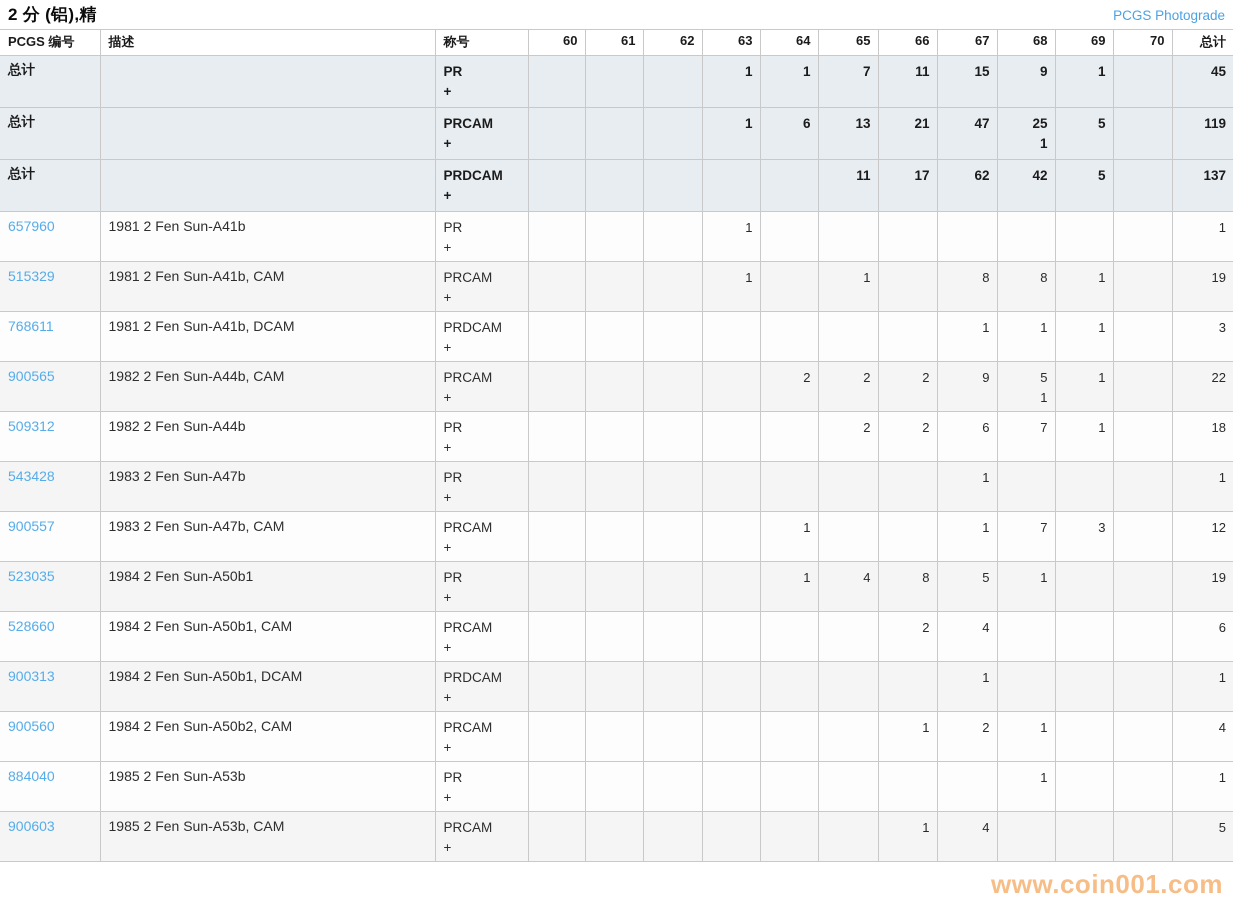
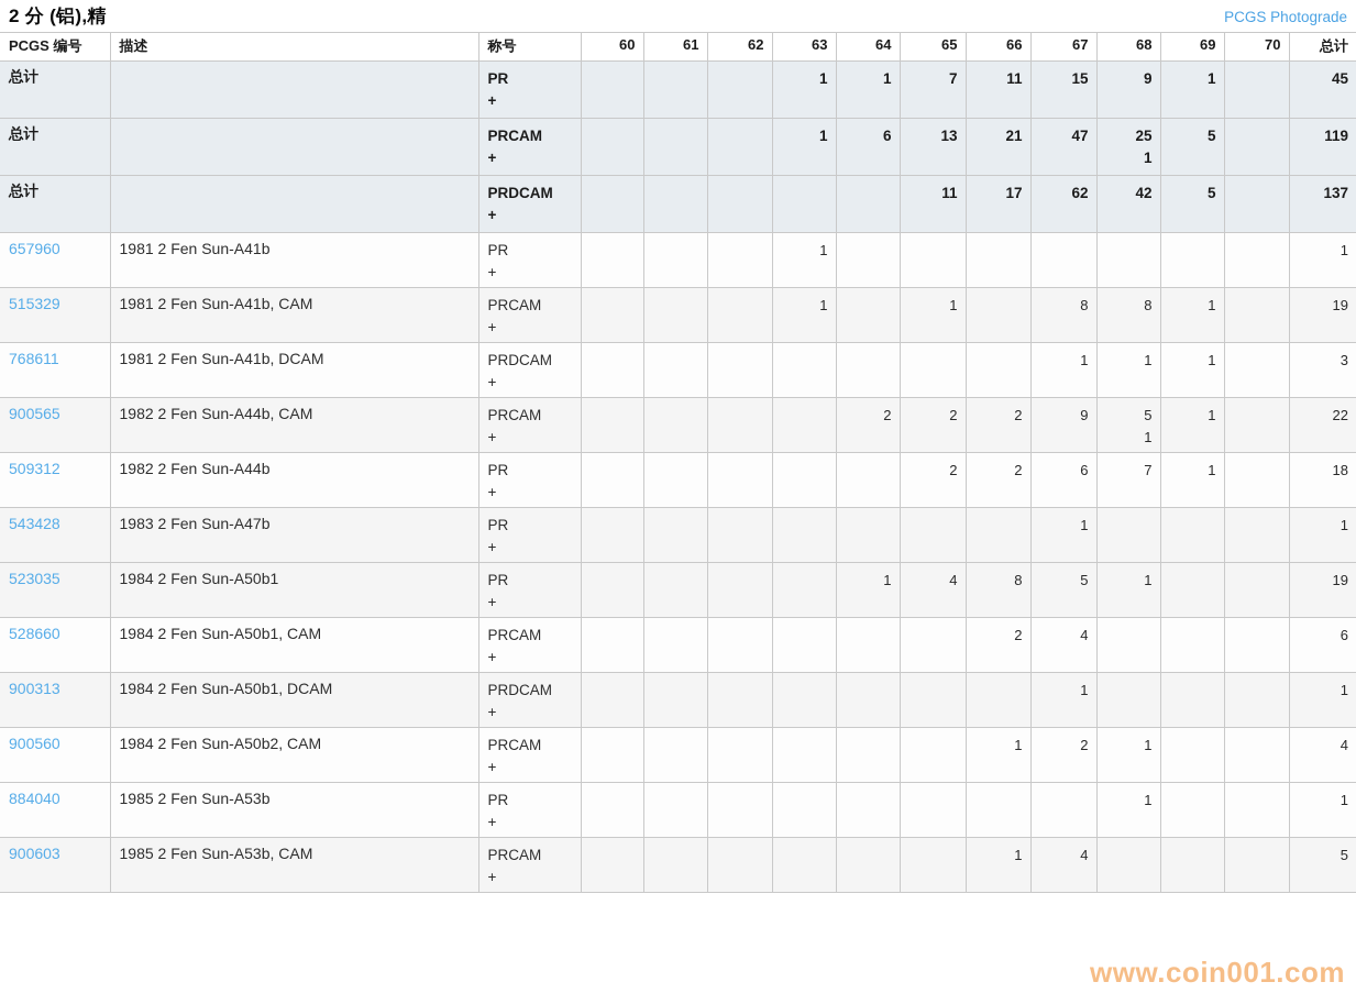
  2 分 (铝),精
  PCGS Photograde
  PCGS 编号	描述	称号	60	61	62	63	64	65	66	67	68	69	70	总计
  总计		PR+				1	1	7	11	15	9	1		45
  总计		PRCAM+				1	6	13	21	47	251	5		119
  总计		PRDCAM+						11	17	62	42	5		137
  657960	1981 2 Fen Sun-A41b	PR+				1								1
  515329	1981 2 Fen Sun-A41b, CAM	PRCAM+				1		1		8	8	1		19
  768611	1981 2 Fen Sun-A41b, DCAM	PRDCAM+								1	1	1		3
  900565	1982 2 Fen Sun-A44b, CAM	PRCAM+					2	2	2	9	51	1		22
  509312	1982 2 Fen Sun-A44b	PR+						2	2	6	7	1		18
  543428	1983 2 Fen Sun-A47b	PR+								1				1
- 900557	1983 2 Fen Sun-A47b, CAM	PRCAM+					1			1	7	3		12
  523035	1984 2 Fen Sun-A50b1	PR+					1	4	8	5	1			19
  528660	1984 2 Fen Sun-A50b1, CAM	PRCAM+							2	4				6
  900313	1984 2 Fen Sun-A50b1, DCAM	PRDCAM+								1				1
  900560	1984 2 Fen Sun-A50b2, CAM	PRCAM+							1	2	1			4
  884040	1985 2 Fen Sun-A53b	PR+									1			1
  900603	1985 2 Fen Sun-A53b, CAM	PRCAM+							1	4				5
  www.coin001.com
